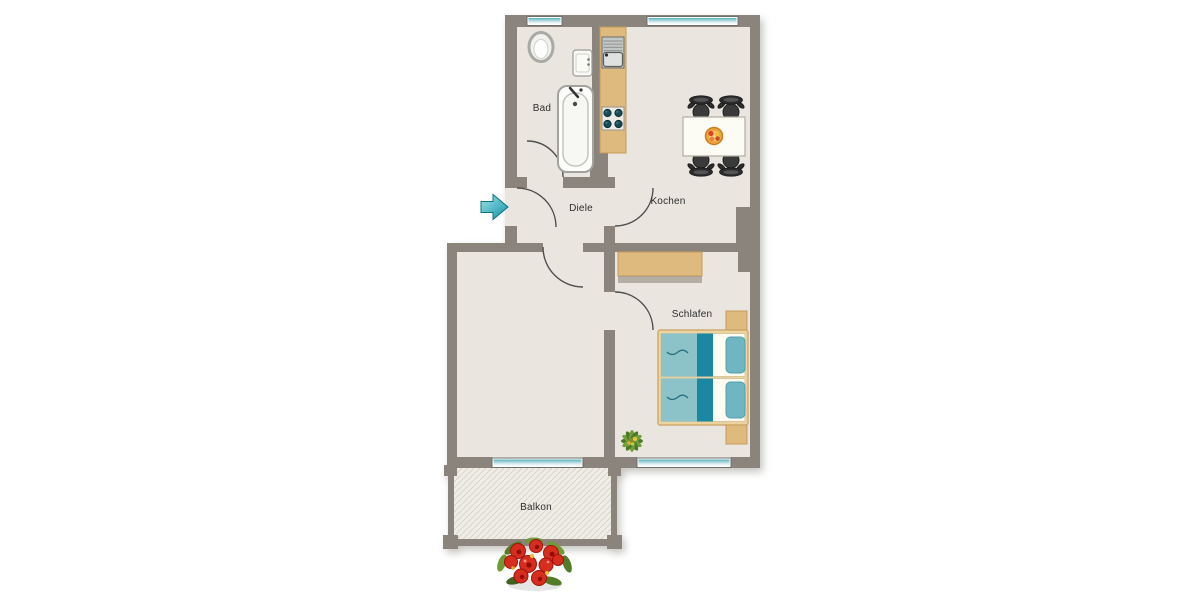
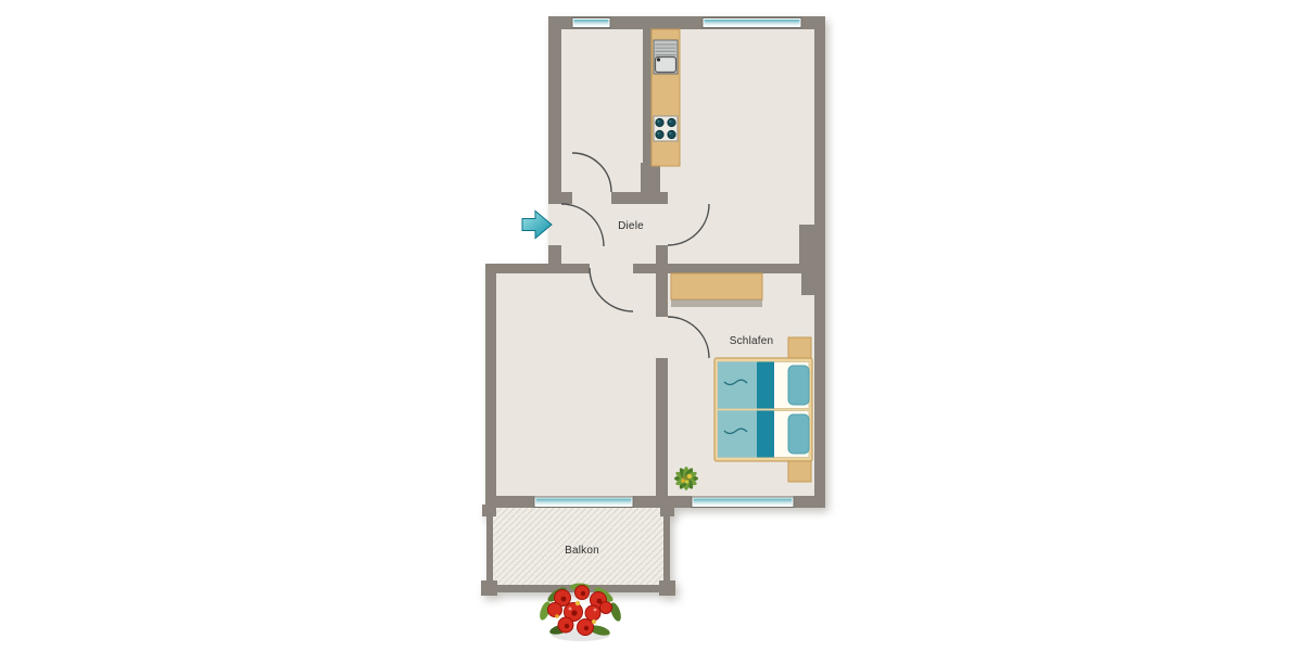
- Bad
- Kochen
  Diele
  Schlafen
  Balkon
